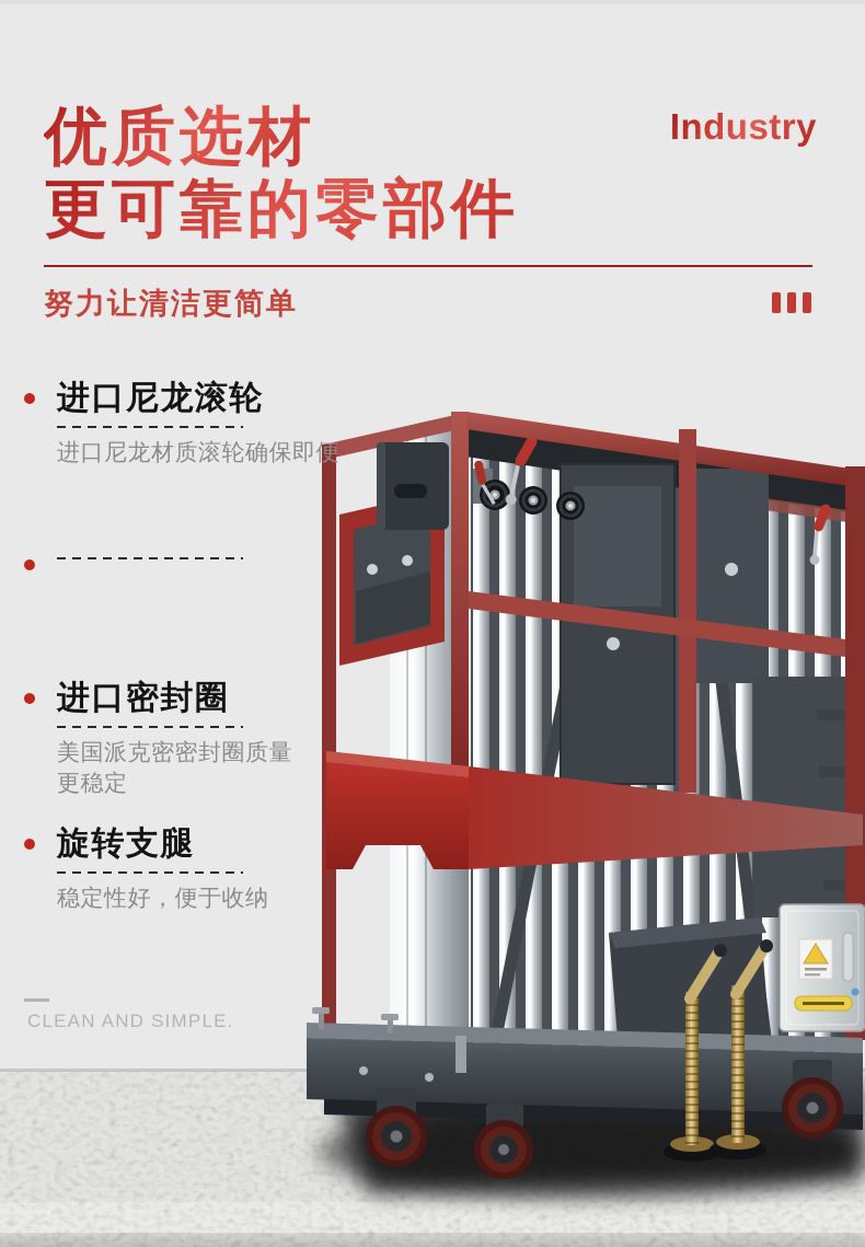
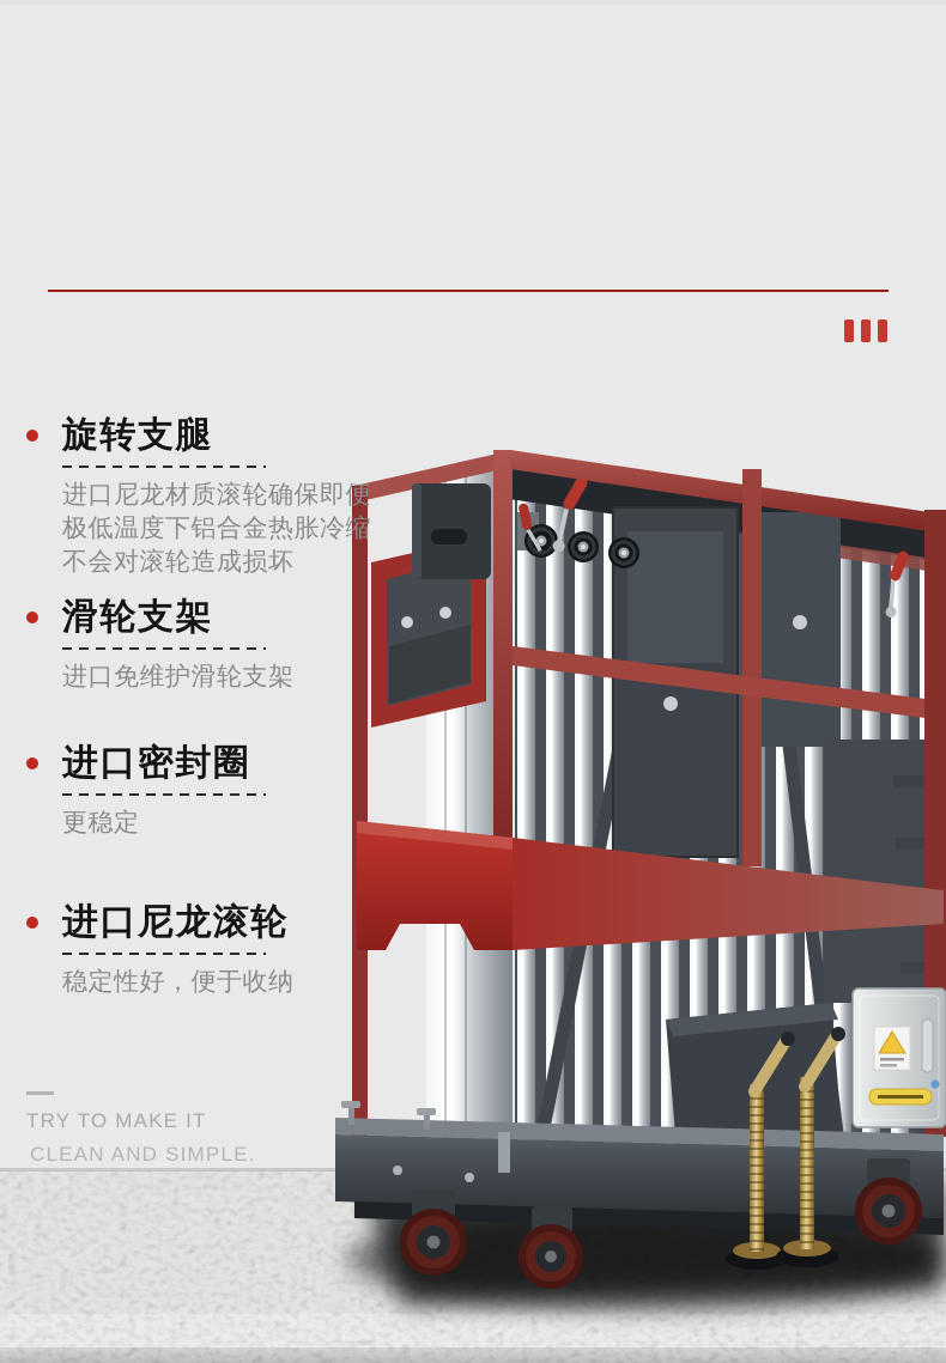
- Industry
- 优质选材
- 更可靠的零部件
- 努力让清洁更简单
- 进口尼龙滚轮
+ 旋转支腿
  进口尼龙材质滚轮确保即便
+ 极低温度下铝合金热胀冷缩
+ 不会对滚轮造成损坏
+ 滑轮支架
+ 进口免维护滑轮支架
  进口密封圈
- 美国派克密密封圈质量
  更稳定
- 旋转支腿
+ 进口尼龙滚轮
  稳定性好，便于收纳
+ TRY TO MAKE IT
  CLEAN AND SIMPLE.
